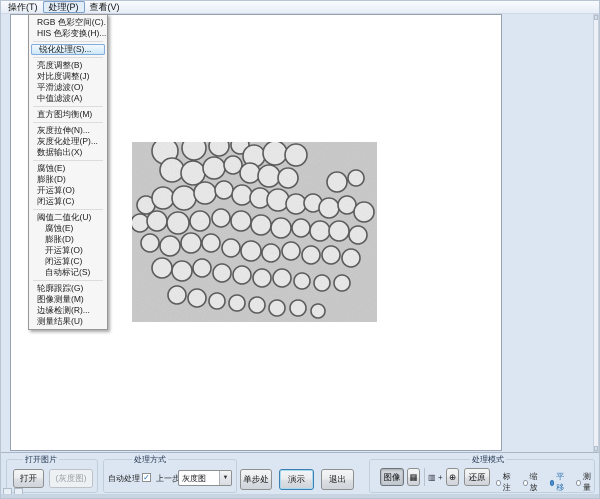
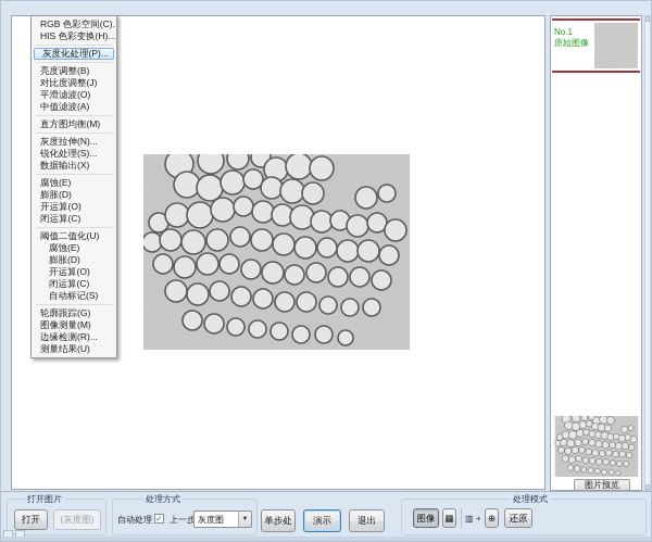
- 操作(T)
- 处理(P)
- 查看(V)
  RGB 色彩空间(C).
  HIS 色彩变换(H)...
- 锐化处理(S)...
+ 灰度化处理(P)...
  亮度调整(B)
  对比度调整(J)
  平滑滤波(O)
  中值滤波(A)
  直方图均衡(M)
  灰度拉伸(N)...
- 灰度化处理(P)...
+ 锐化处理(S)...
  数据输出(X)
  腐蚀(E)
  膨胀(D)
  开运算(O)
  闭运算(C)
  阈值二值化(U)
  腐蚀(E)
  膨胀(D)
  开运算(O)
  闭运算(C)
  自动标记(S)
  轮廓跟踪(G)
  图像测量(M)
  边缘检测(R)...
  测量结果(U)
+ No.1
+ 原始图像
+ 图片预览
  打开图片
  打开
  (灰度图)
  处理方式
  自动处理
  ✓
  上一步
  灰度图
  单步处
  演示
  退出
  处理模式
  图像
  ▦
  ▥
  +
  ⊕
  还原
- 标注
- 缩放
- 平移
- 测量
